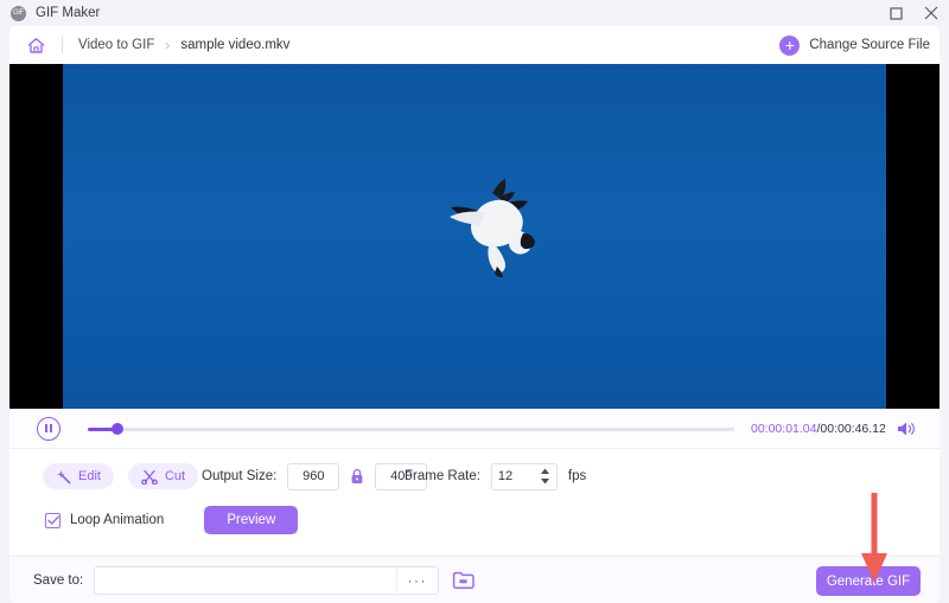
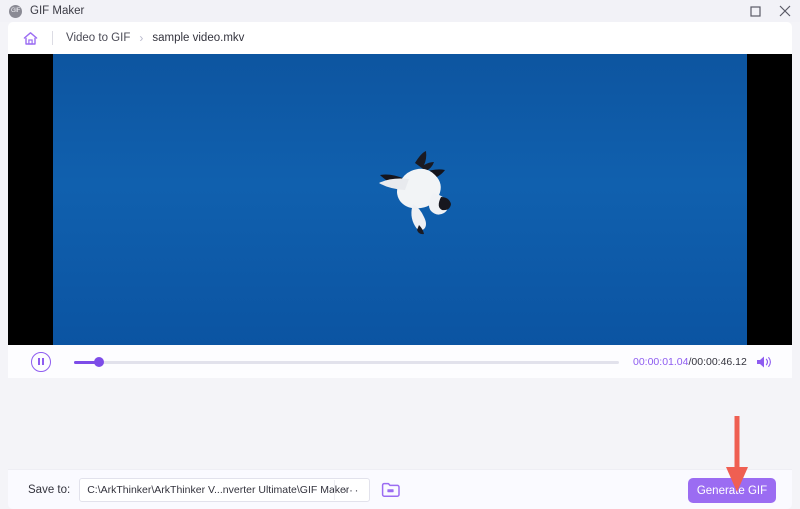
  GIF Maker
  Video to GIF
  ›
  sample video.mkv
- +
- Change Source File
  00:00:01.04/00:00:46.12
- Edit
- Cut
- Output Size:
- 960
- 400
- Frame Rate:
- 12
- fps
- Loop Animation
- Preview
  Save to:
+ C:\ArkThinker\ArkThinker V...nverter Ultimate\GIF Maker
  ···
  Generae GIF
